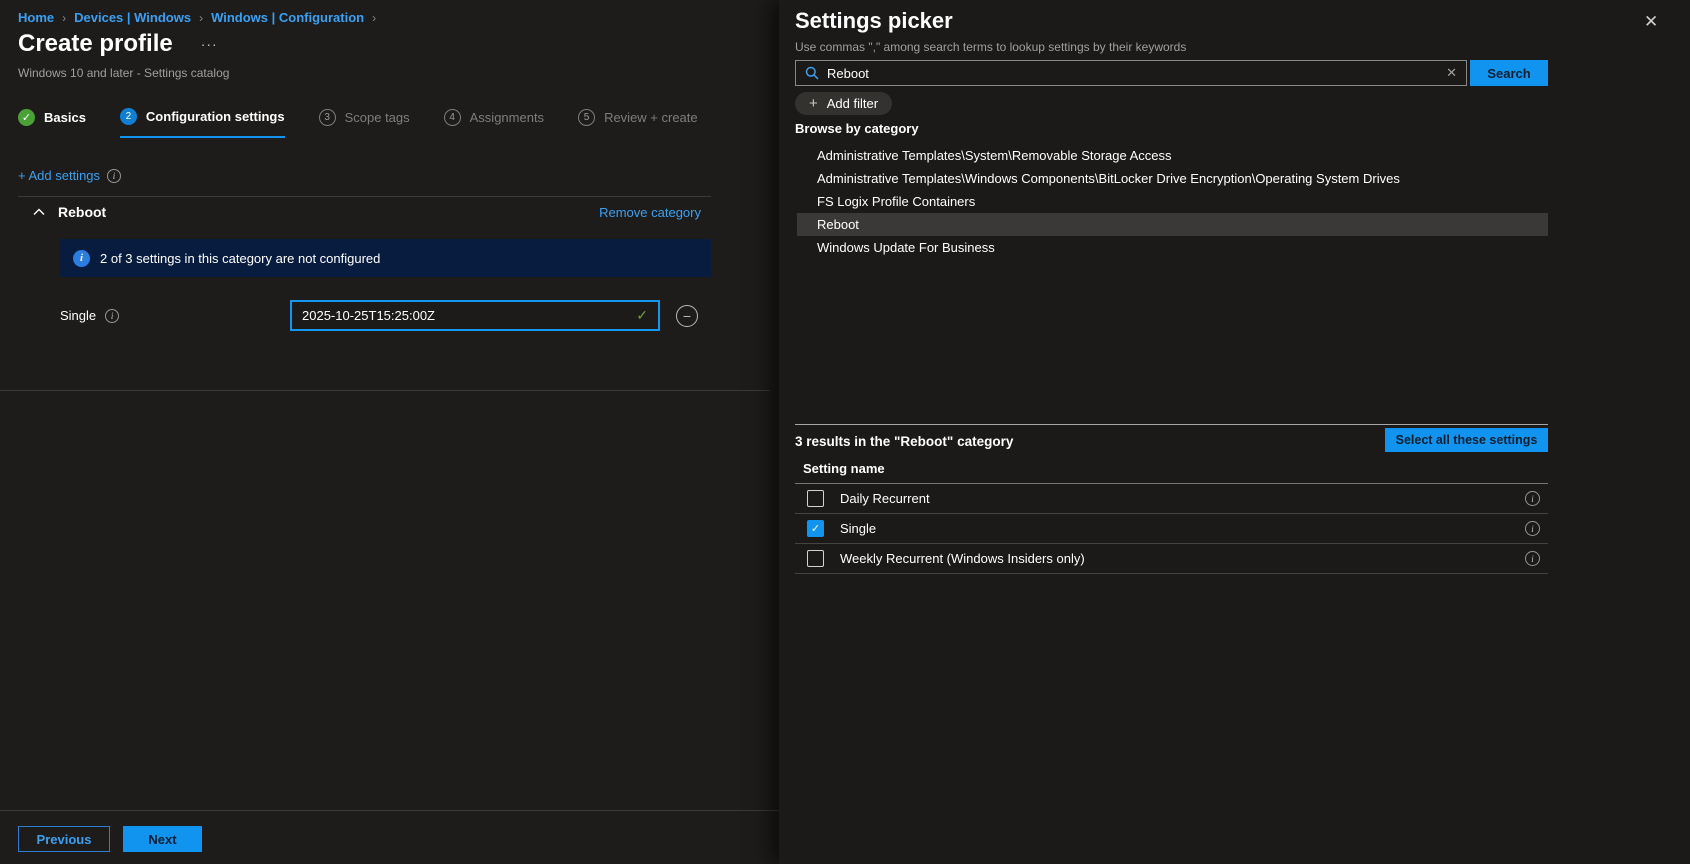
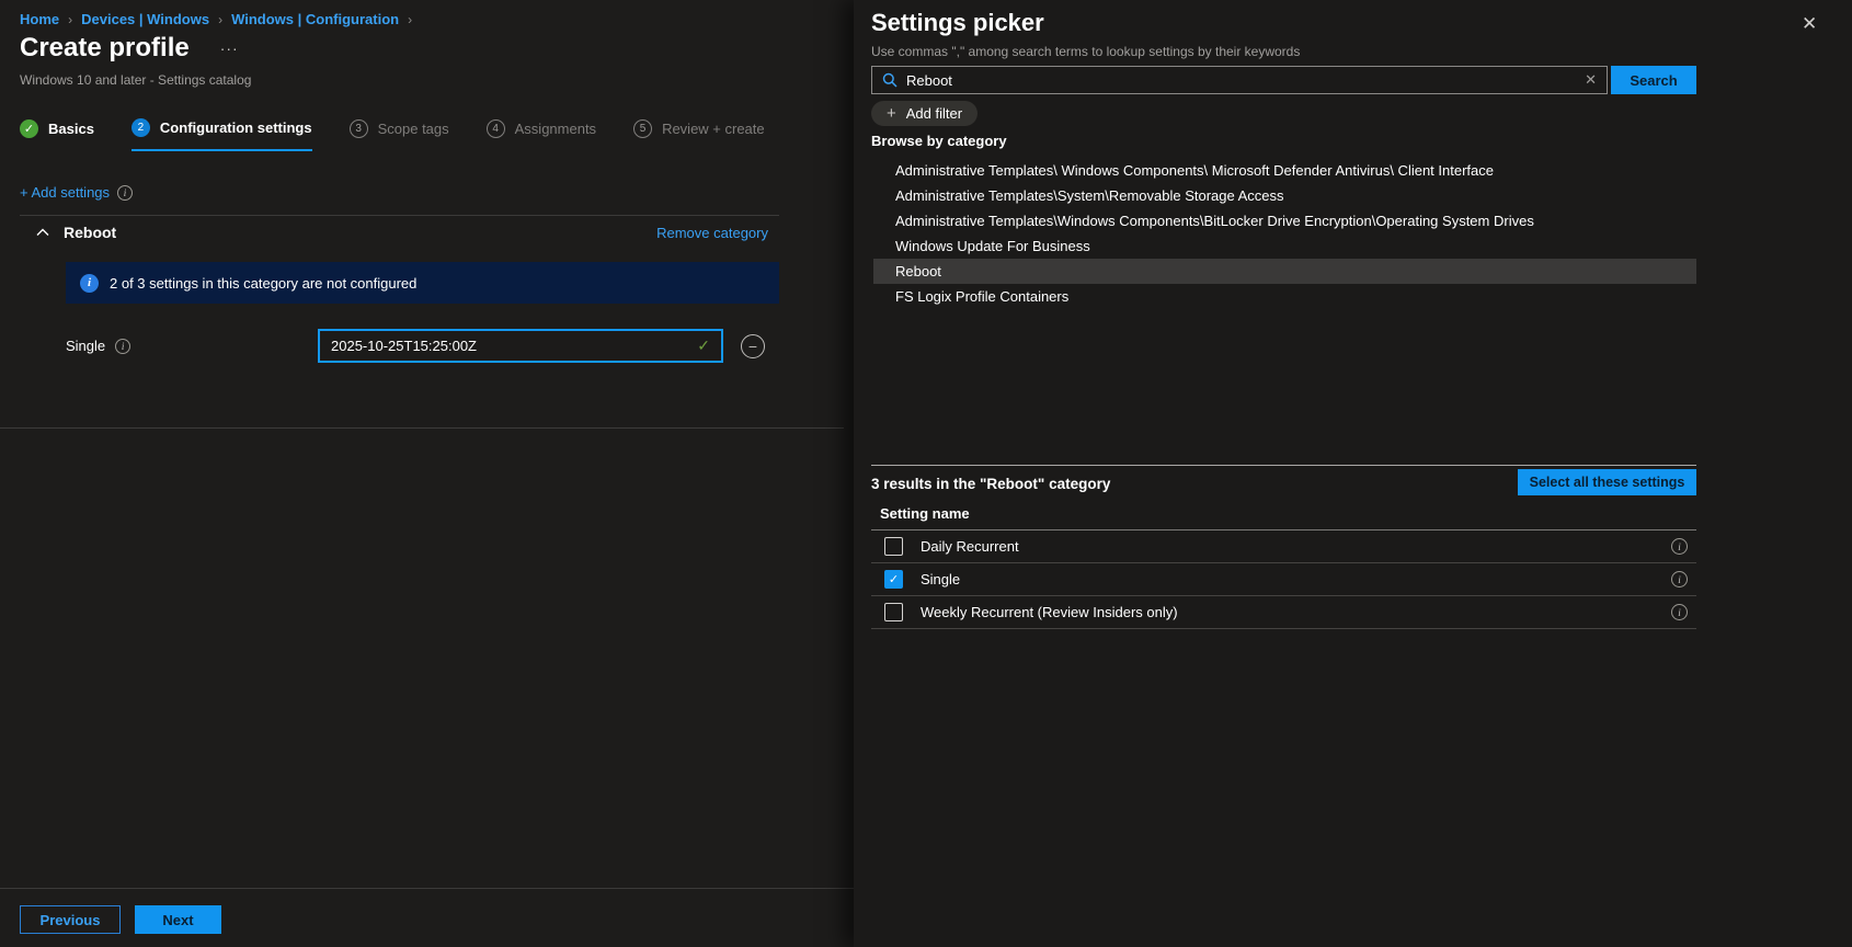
  Home
  ›
  Devices | Windows
  ›
  Windows | Configuration
  ›
  Create profile
  ···
  Windows 10 and later - Settings catalog
  ✓
  Basics
  2
  Configuration settings
  3
  Scope tags
  4
  Assignments
  5
  Review + create
  + Add settings
  i
  Reboot
  Remove category
  i
  2 of 3 settings in this category are not configured
  Single
  i
  2025-10-25T15:25:00Z
  ✓
  −
  Previous
  Next
  Settings picker
  ✕
  Use commas "," among search terms to lookup settings by their keywords
  Reboot
  ✕
  Search
  +
  Add filter
  Browse by category
+ Administrative Templates\ Windows Components\ Microsoft Defender Antivirus\ Client Interface
  Administrative Templates\System\Removable Storage Access
  Administrative Templates\Windows Components\BitLocker Drive Encryption\Operating System Drives
- FS Logix Profile Containers
+ Windows Update For Business
  Reboot
- Windows Update For Business
+ FS Logix Profile Containers
  3 results in the "Reboot" category
  Select all these settings
  Setting name
  Daily Recurrent
  i
  ✓
  Single
  i
- Weekly Recurrent (Windows Insiders only)
+ Weekly Recurrent (Review Insiders only)
  i
